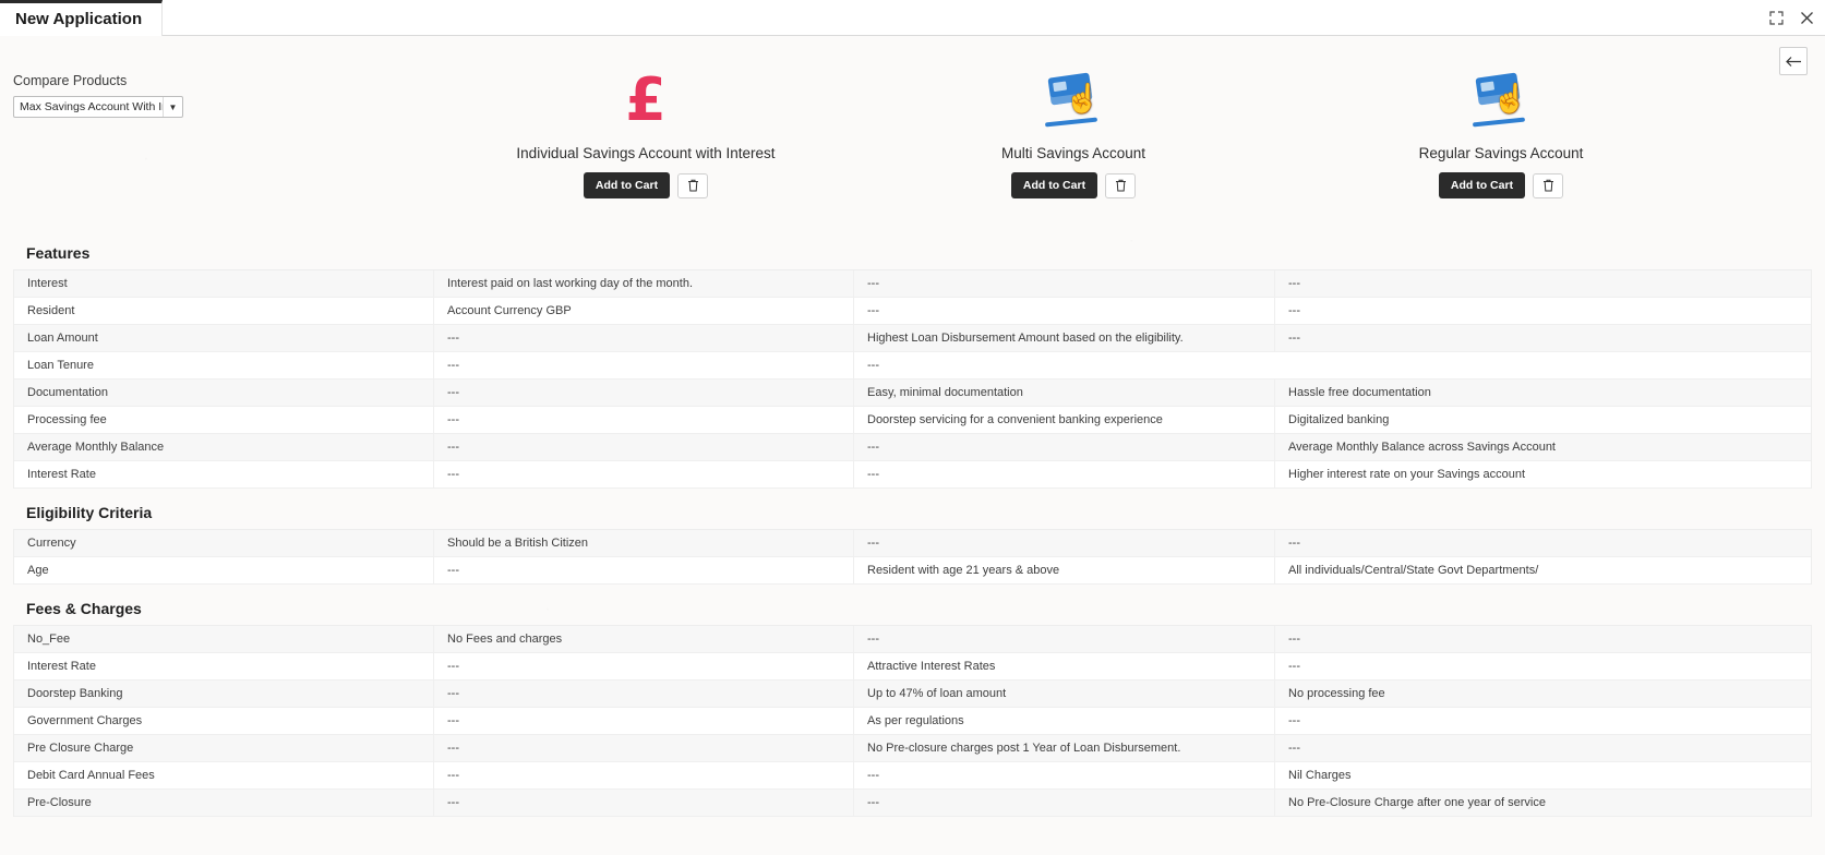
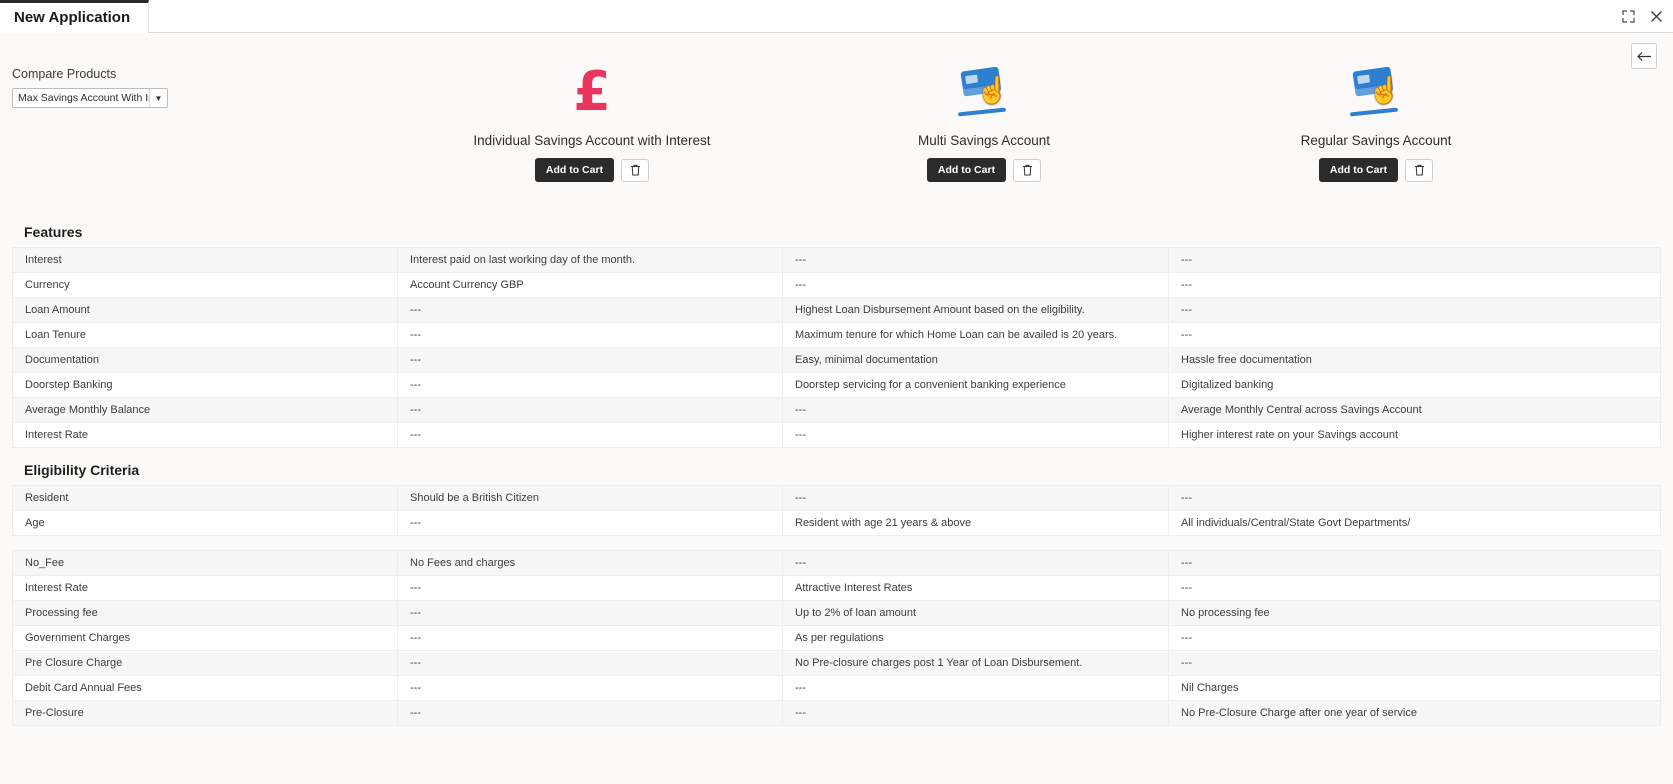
  New Application
  Compare Products
  Max Savings Account With I
  ▼
  £
  Individual Savings Account with Interest
  Add to Cart
  ☝
  Multi Savings Account
  Add to Cart
  ☝
  Regular Savings Account
  Add to Cart
  Features
  Interest
  Interest paid on last working day of the month.
  ---
  ---
- Resident
+ Currency
  Account Currency GBP
  ---
  ---
  Loan Amount
  ---
  Highest Loan Disbursement Amount based on the eligibility.
  ---
  Loan Tenure
  ---
+ Maximum tenure for which Home Loan can be availed is 20 years.
  ---
  Documentation
  ---
  Easy, minimal documentation
  Hassle free documentation
- Processing fee
+ Doorstep Banking
  ---
  Doorstep servicing for a convenient banking experience
  Digitalized banking
  Average Monthly Balance
  ---
  ---
- Average Monthly Balance across Savings Account
+ Average Monthly Central across Savings Account
  Interest Rate
  ---
  ---
  Higher interest rate on your Savings account
  Eligibility Criteria
- Currency
+ Resident
  Should be a British Citizen
  ---
  ---
  Age
  ---
  Resident with age 21 years & above
  All individuals/Central/State Govt Departments/
- Fees & Charges
  No_Fee
  No Fees and charges
  ---
  ---
  Interest Rate
  ---
  Attractive Interest Rates
  ---
- Doorstep Banking
+ Processing fee
  ---
- Up to 47% of loan amount
+ Up to 2% of loan amount
  No processing fee
  Government Charges
  ---
  As per regulations
  ---
  Pre Closure Charge
  ---
  No Pre-closure charges post 1 Year of Loan Disbursement.
  ---
  Debit Card Annual Fees
  ---
  ---
  Nil Charges
  Pre-Closure
  ---
  ---
  No Pre-Closure Charge after one year of service
